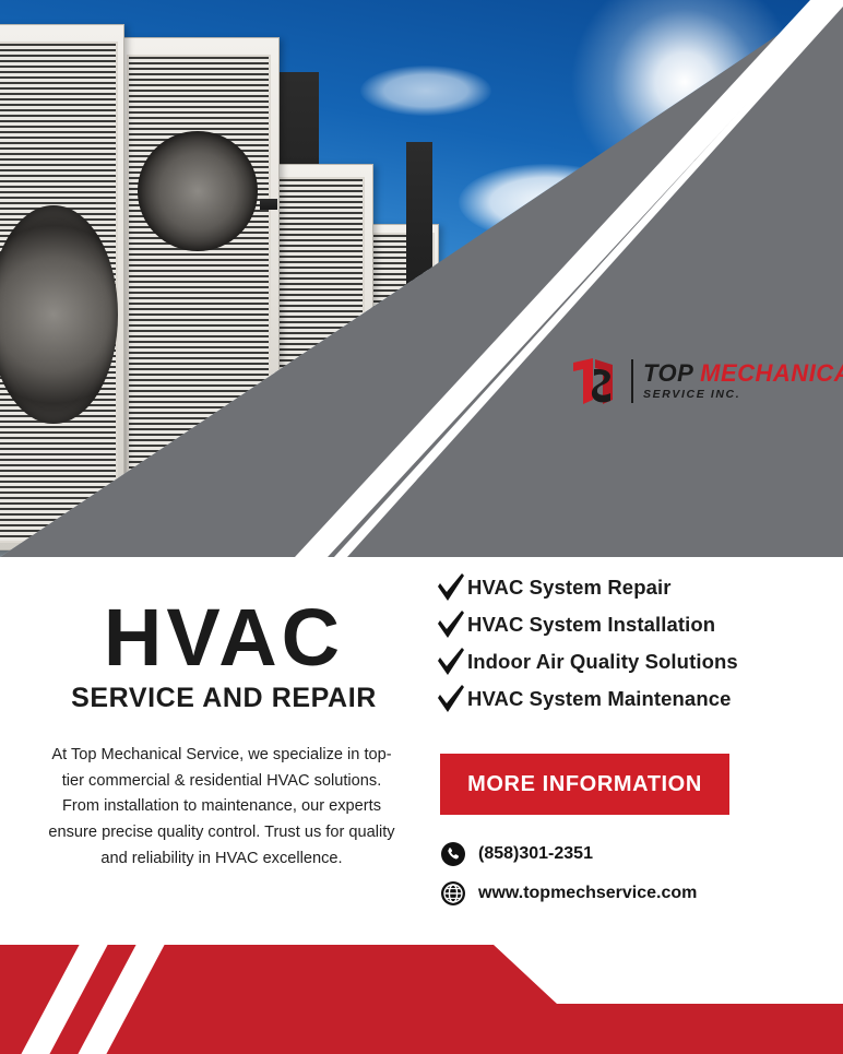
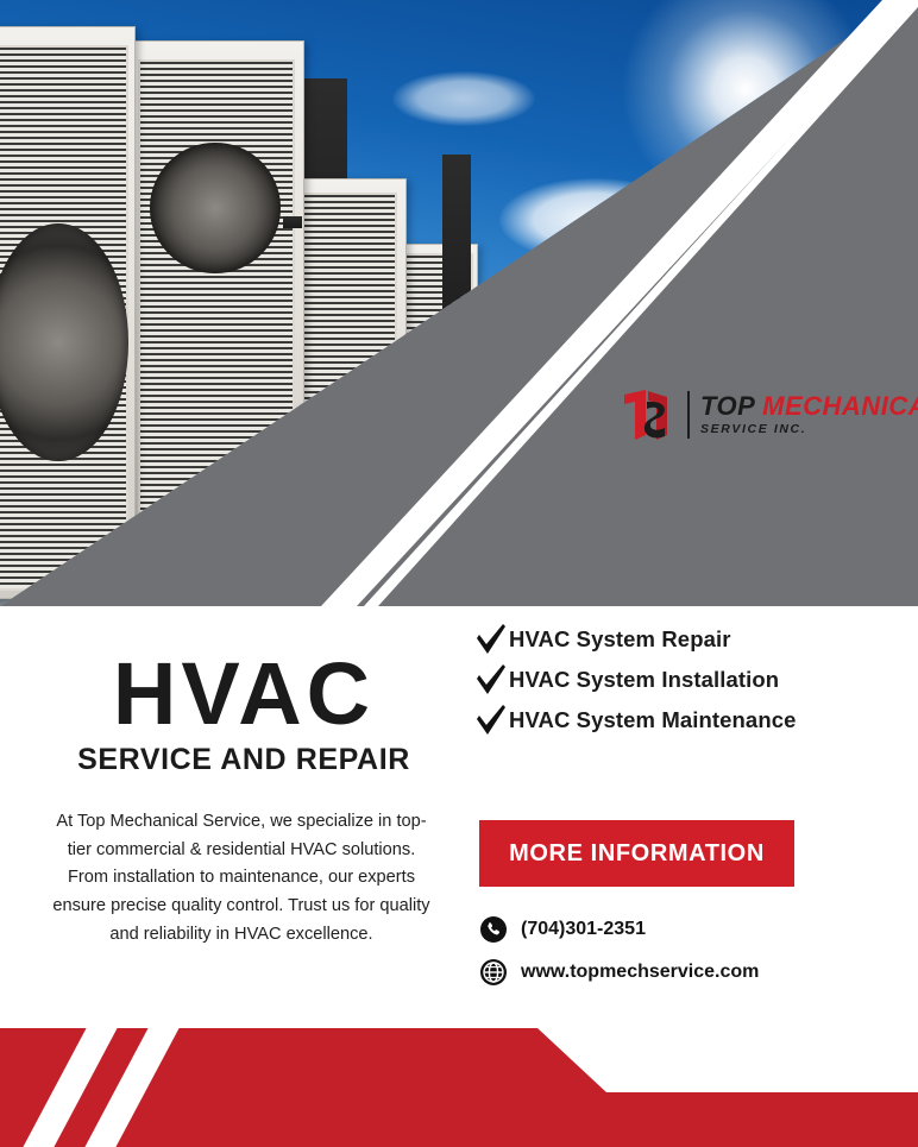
  TOP MECHANIC
  SERVICE INC.
  HVAC
  SERVICE AND REPAIR
  At Top Mechanical Service, we specialize in top-tier commercial & residential HVAC solutions. From installation to maintenance, our experts ensure precise quality control. Trust us for quality and reliability in HVAC excellence.
  HVAC System Repair
  HVAC System Installation
- Indoor Air Quality Solutions
  HVAC System Maintenance
  MORE INFORMATION
- (858)301-2351
+ (704)301-2351
  www.topmechservice.com
